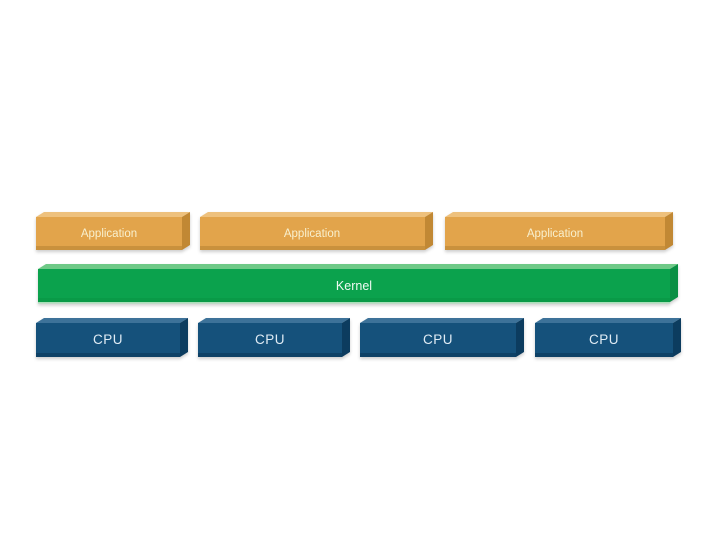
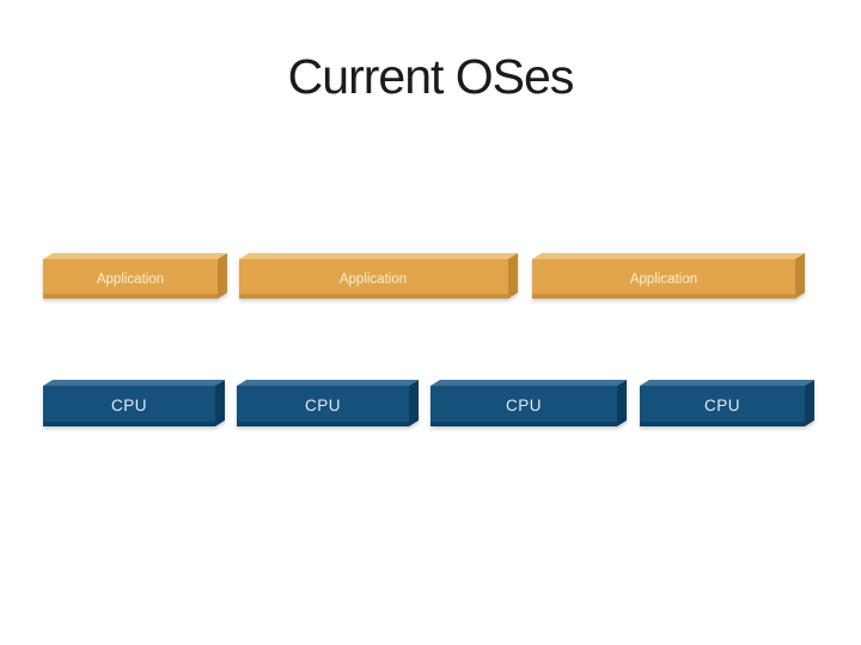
+ Current OSes
  Application
  Application
  Application
- Kernel
  CPU
  CPU
  CPU
  CPU
